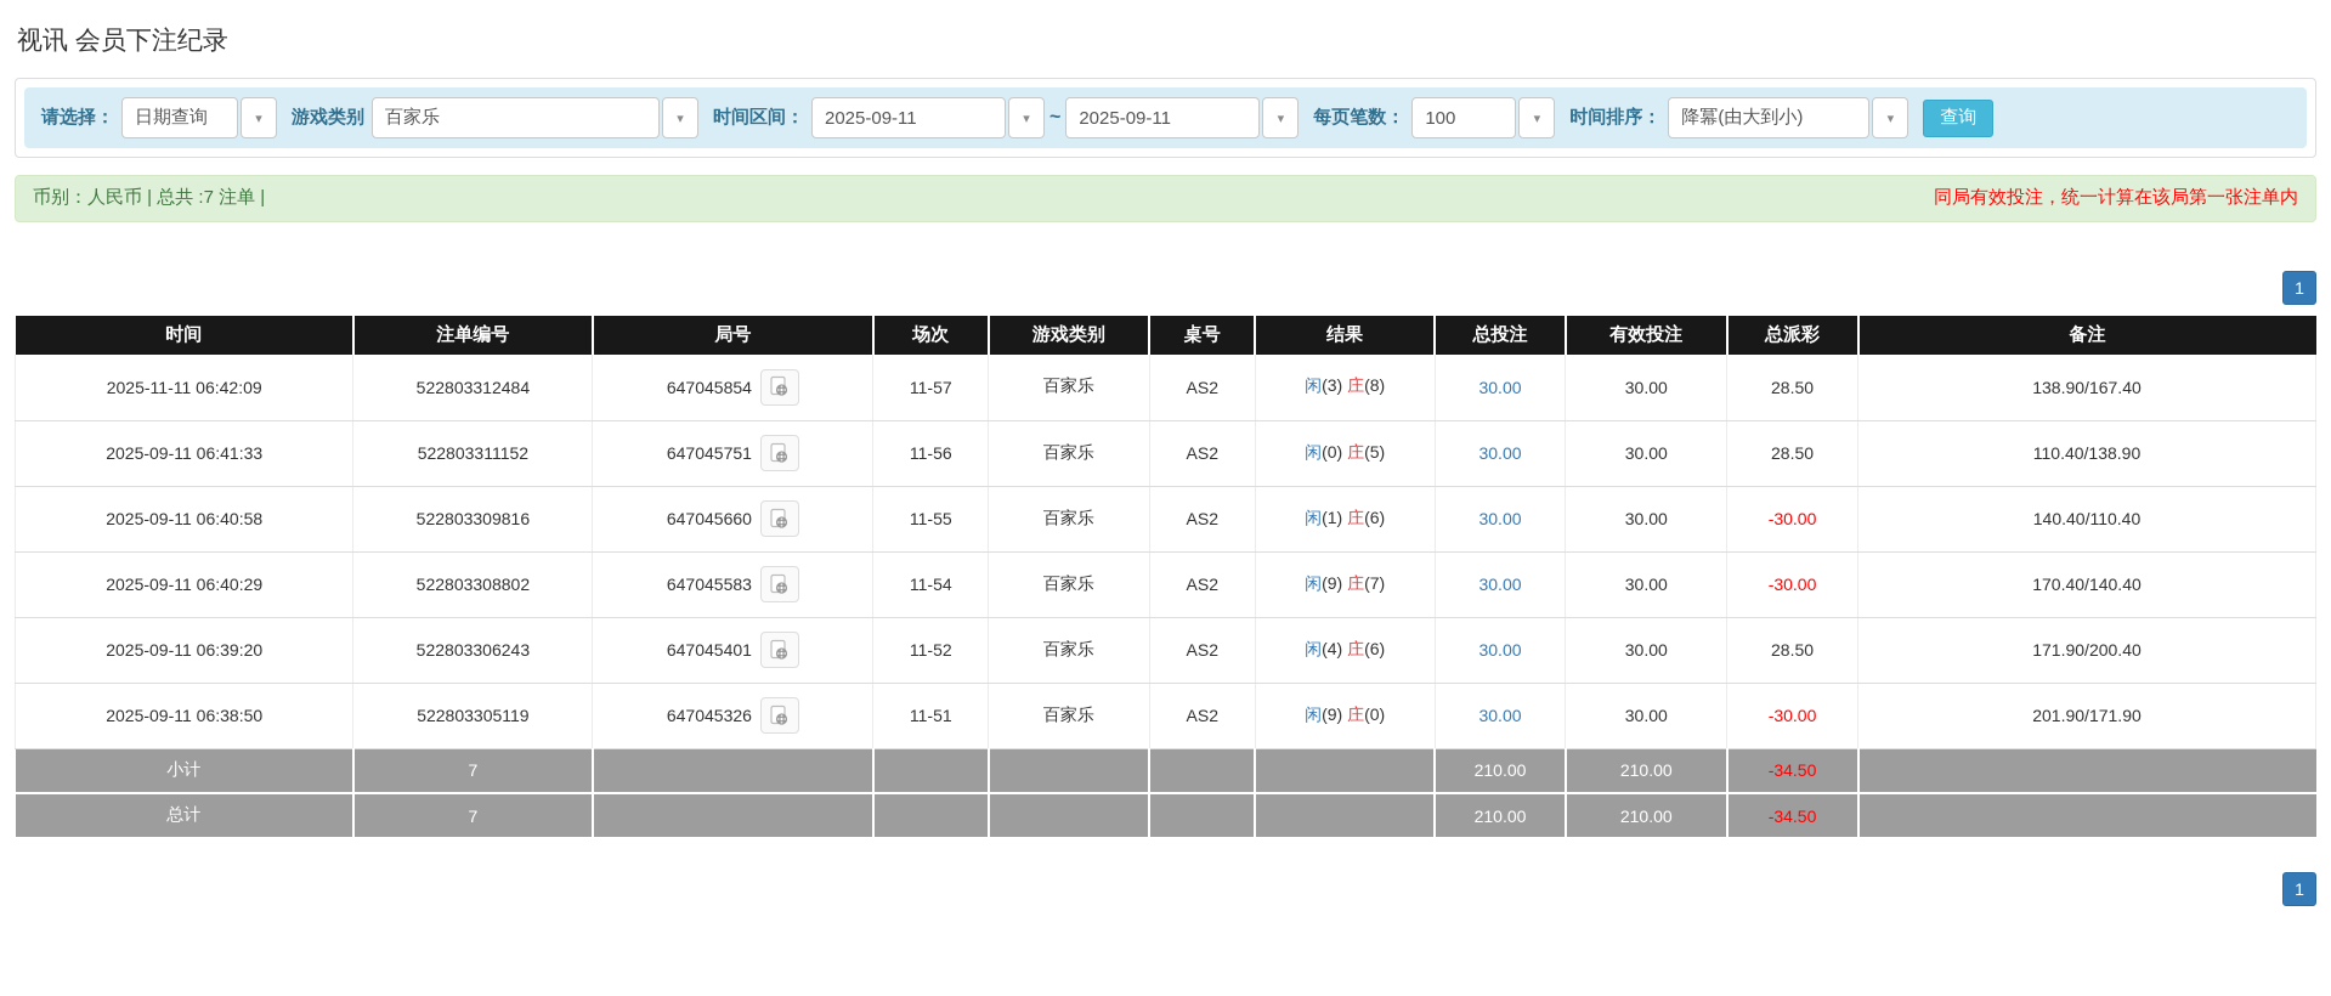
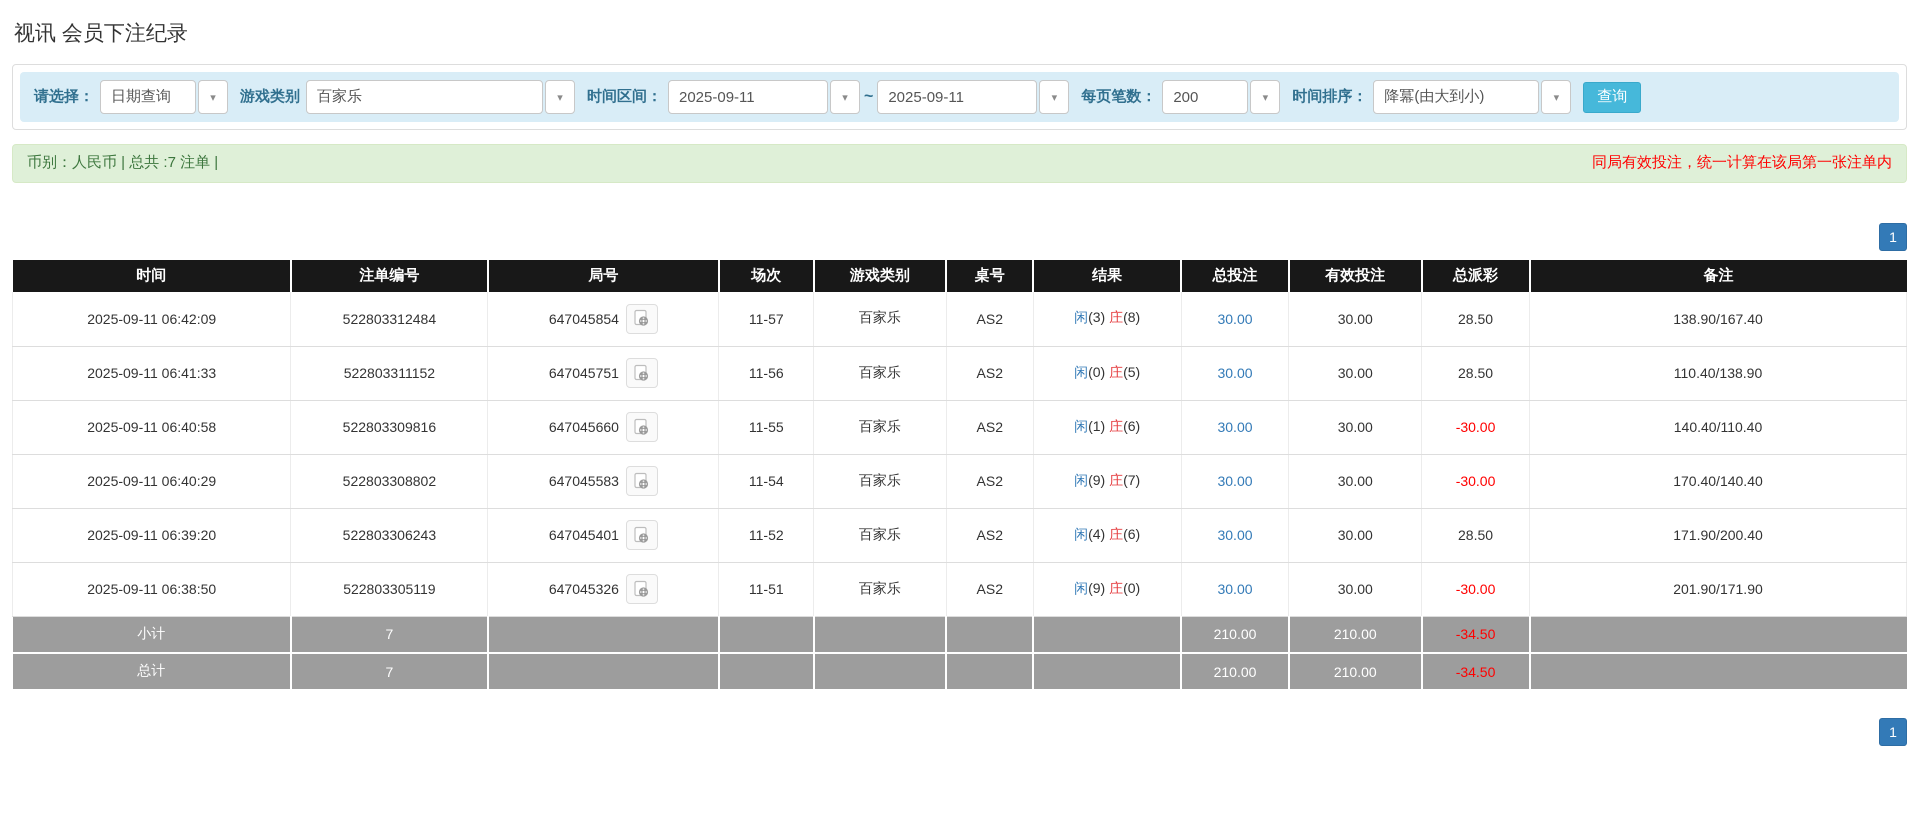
  视讯 会员下注纪录
  请选择：
  日期查询
  ▾
  游戏类别
  百家乐
  ▾
  时间区间：
  2025-09-11
  ▾
  ~
  2025-09-11
  ▾
  每页笔数：
- 100
+ 200
  ▾
  时间排序：
  降冪(由大到小)
  ▾
  查询
  币别：人民币 | 总共 :7 注单 |
  同局有效投注，统一计算在该局第一张注单内
  1
  时间	注单编号	局号	场次	游戏类别	桌号	结果	总投注	有效投注	总派彩	备注
- 2025-11-11 06:42:09	522803312484	647045854	11-57	百家乐	AS2	闲(3) 庄(8)	30.00	30.00	28.50	138.90/167.40
+ 2025-09-11 06:42:09	522803312484	647045854	11-57	百家乐	AS2	闲(3) 庄(8)	30.00	30.00	28.50	138.90/167.40
  2025-09-11 06:41:33	522803311152	647045751	11-56	百家乐	AS2	闲(0) 庄(5)	30.00	30.00	28.50	110.40/138.90
  2025-09-11 06:40:58	522803309816	647045660	11-55	百家乐	AS2	闲(1) 庄(6)	30.00	30.00	-30.00	140.40/110.40
  2025-09-11 06:40:29	522803308802	647045583	11-54	百家乐	AS2	闲(9) 庄(7)	30.00	30.00	-30.00	170.40/140.40
  2025-09-11 06:39:20	522803306243	647045401	11-52	百家乐	AS2	闲(4) 庄(6)	30.00	30.00	28.50	171.90/200.40
  2025-09-11 06:38:50	522803305119	647045326	11-51	百家乐	AS2	闲(9) 庄(0)	30.00	30.00	-30.00	201.90/171.90
  小计	7						210.00	210.00	-34.50
  总计	7						210.00	210.00	-34.50
  1
